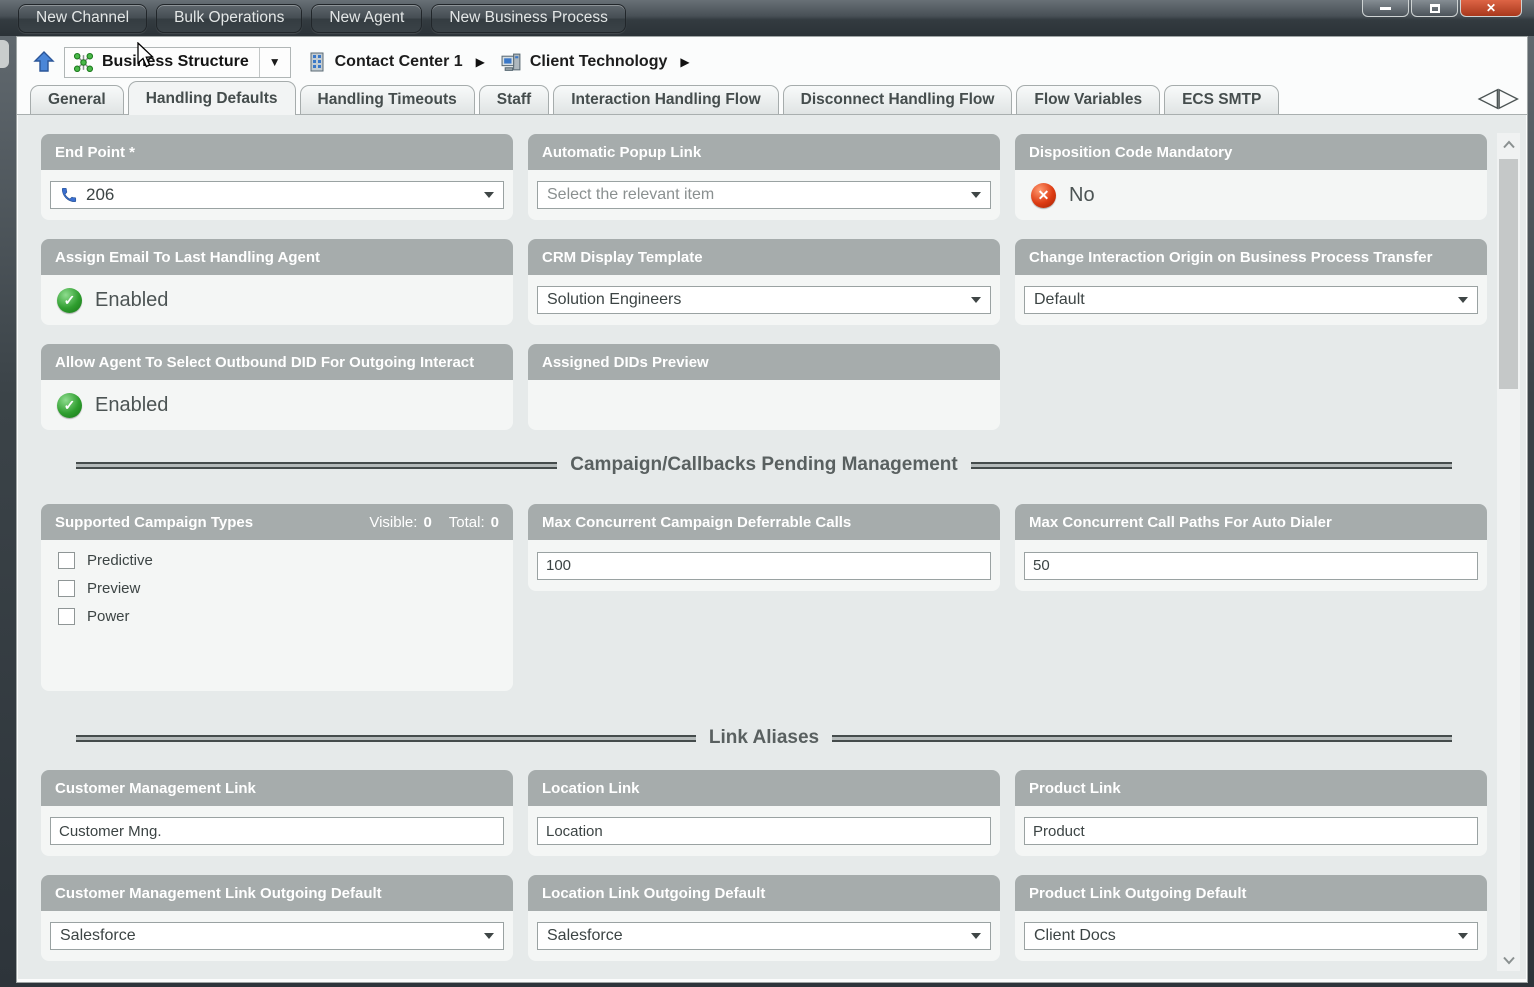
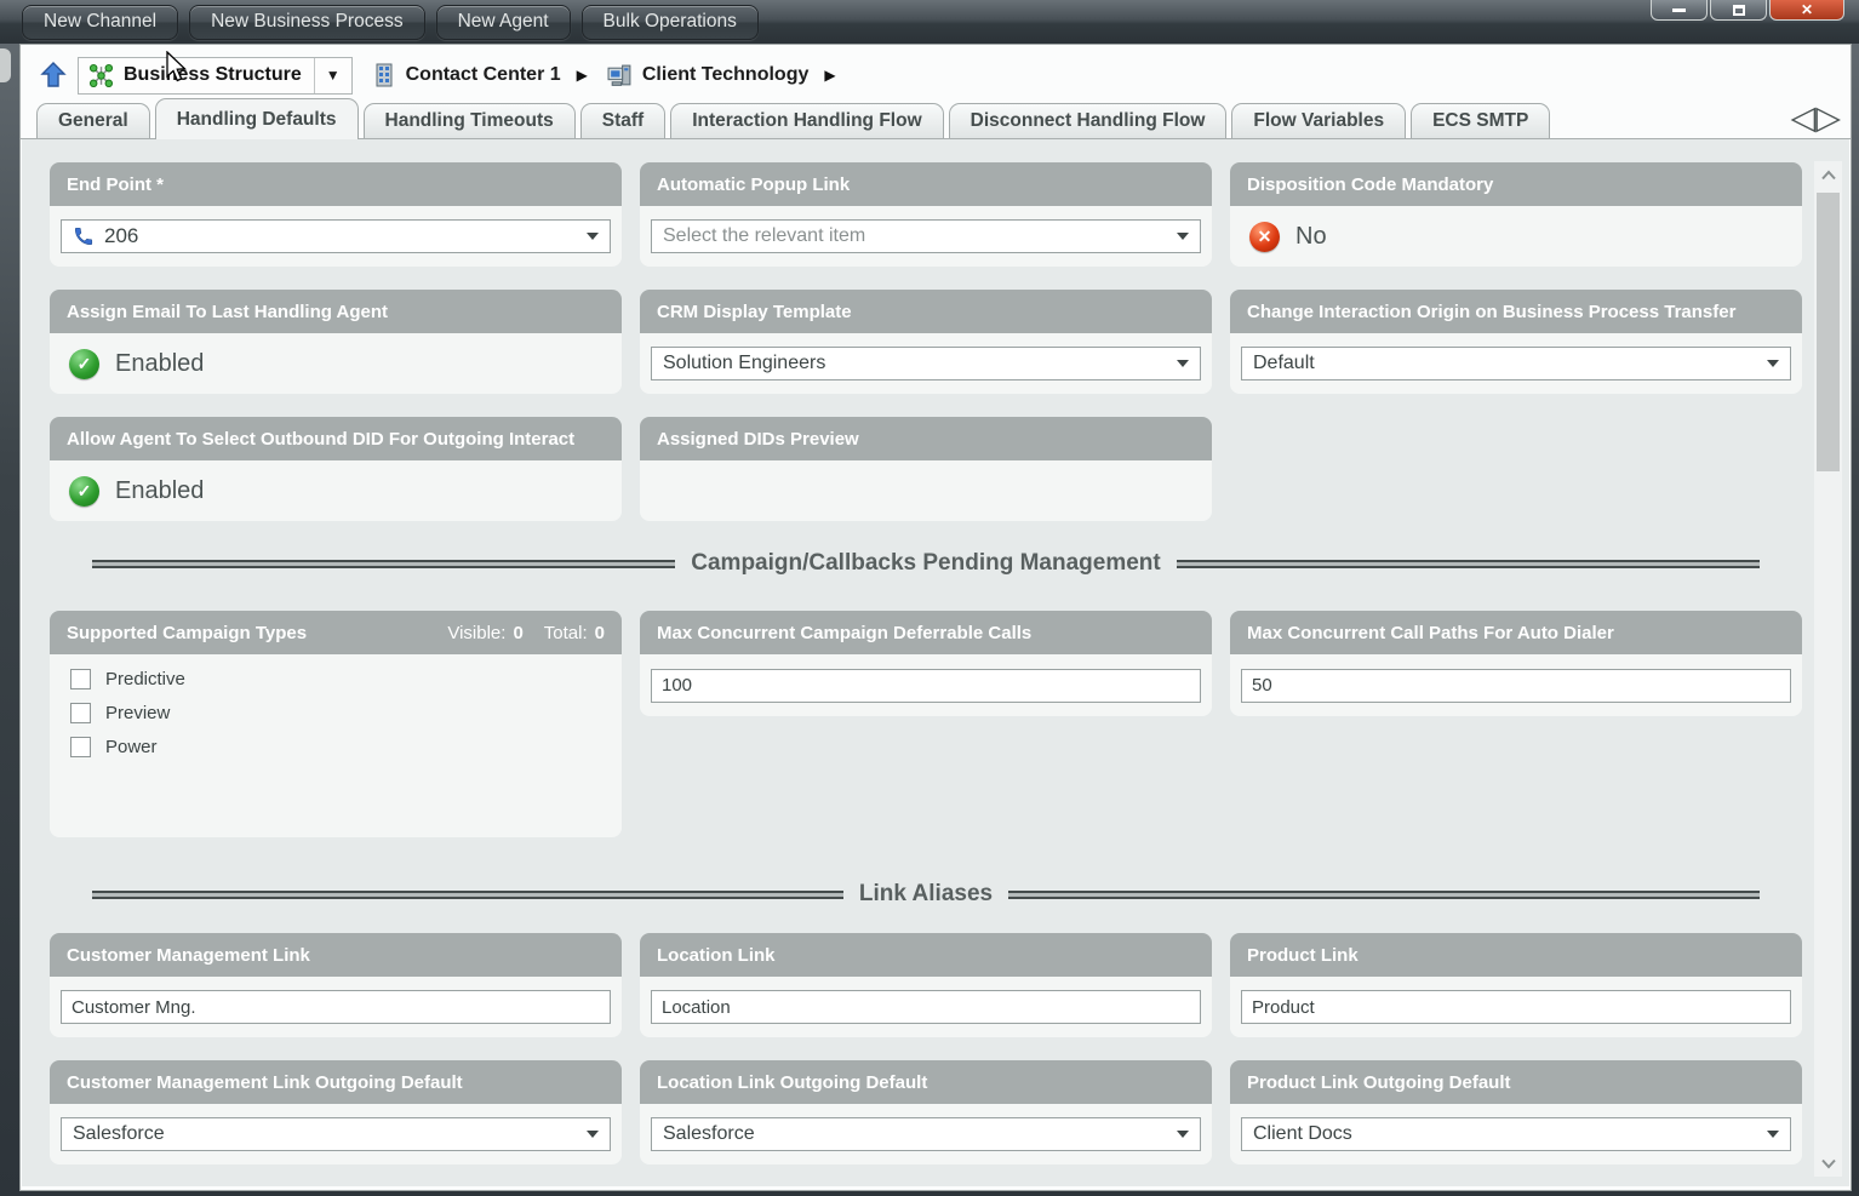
  New Channel
- Bulk Operations
+ New Business Process
  New Agent
- New Business Process
+ Bulk Operations
  ✕
  Business Structure
  ▼
  Contact Center 1
  ▶
  Client Technology
  ▶
  General
  Handling Defaults
  Handling Timeouts
  Staff
  Interaction Handling Flow
  Disconnect Handling Flow
  Flow Variables
  ECS SMTP
  ◁
  ▷
  End Point *
  206
  Automatic Popup Link
  Select the relevant item
  Disposition Code Mandatory
  ✕
  No
  Assign Email To Last Handling Agent
  ✓
  Enabled
  CRM Display Template
  Solution Engineers
  Change Interaction Origin on Business Process Transfer
  Default
  Allow Agent To Select Outbound DID For Outgoing Interact
  ✓
  Enabled
  Assigned DIDs Preview
  Campaign/Callbacks Pending Management
  Supported Campaign Types
  Visible:
  0
  Total:
  0
  Predictive
  Preview
  Power
  Max Concurrent Campaign Deferrable Calls
  100
  Max Concurrent Call Paths For Auto Dialer
  50
  Link Aliases
  Customer Management Link
  Customer Mng.
  Location Link
  Location
  Product Link
  Product
  Customer Management Link Outgoing Default
  Salesforce
  Location Link Outgoing Default
  Salesforce
  Product Link Outgoing Default
  Client Docs
